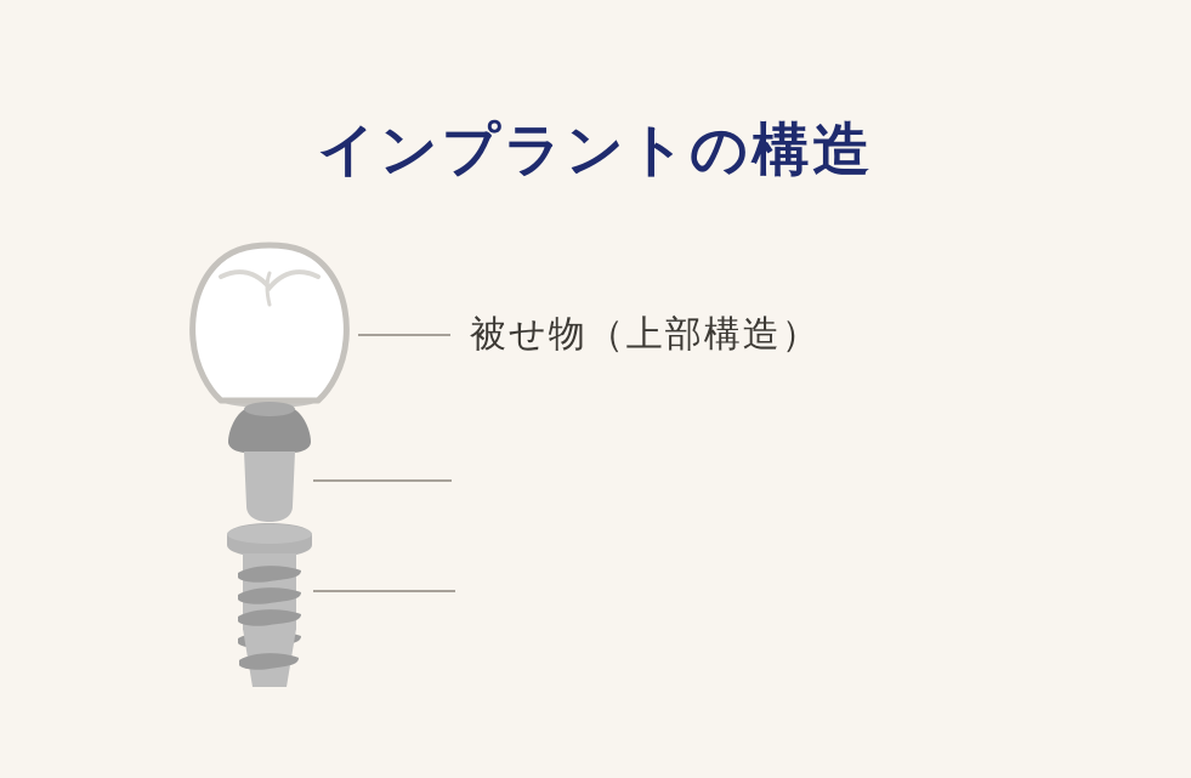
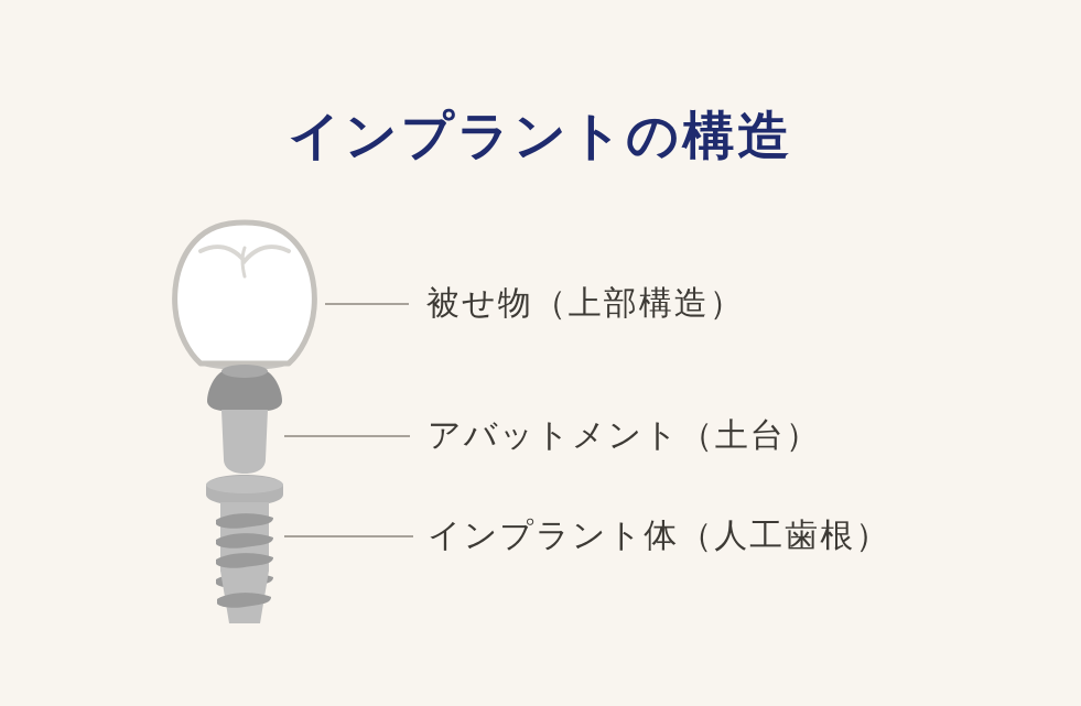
  インプラントの構造
  被せ物（上部構造）
+ アバットメント（土台）
+ インプラント体（人工歯根）
